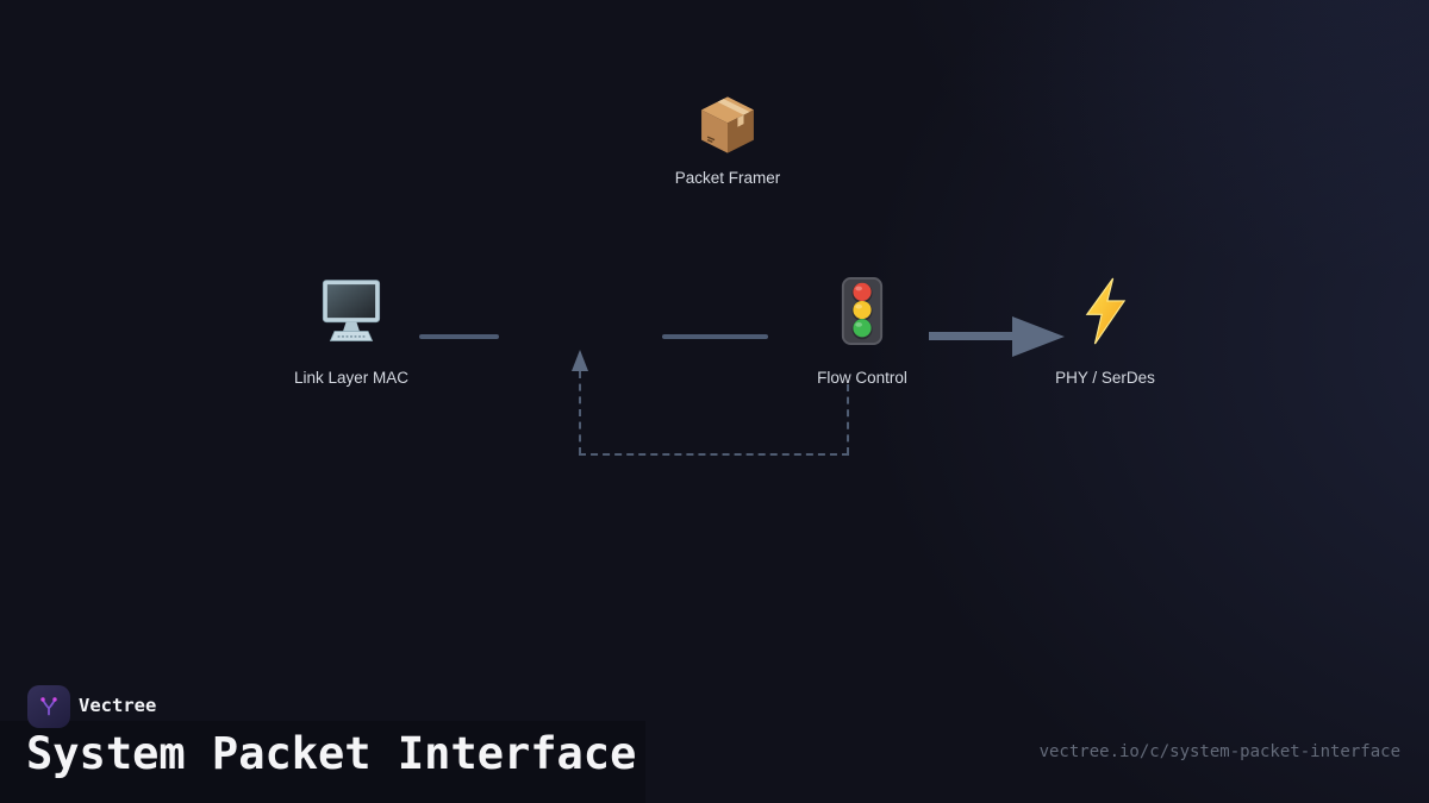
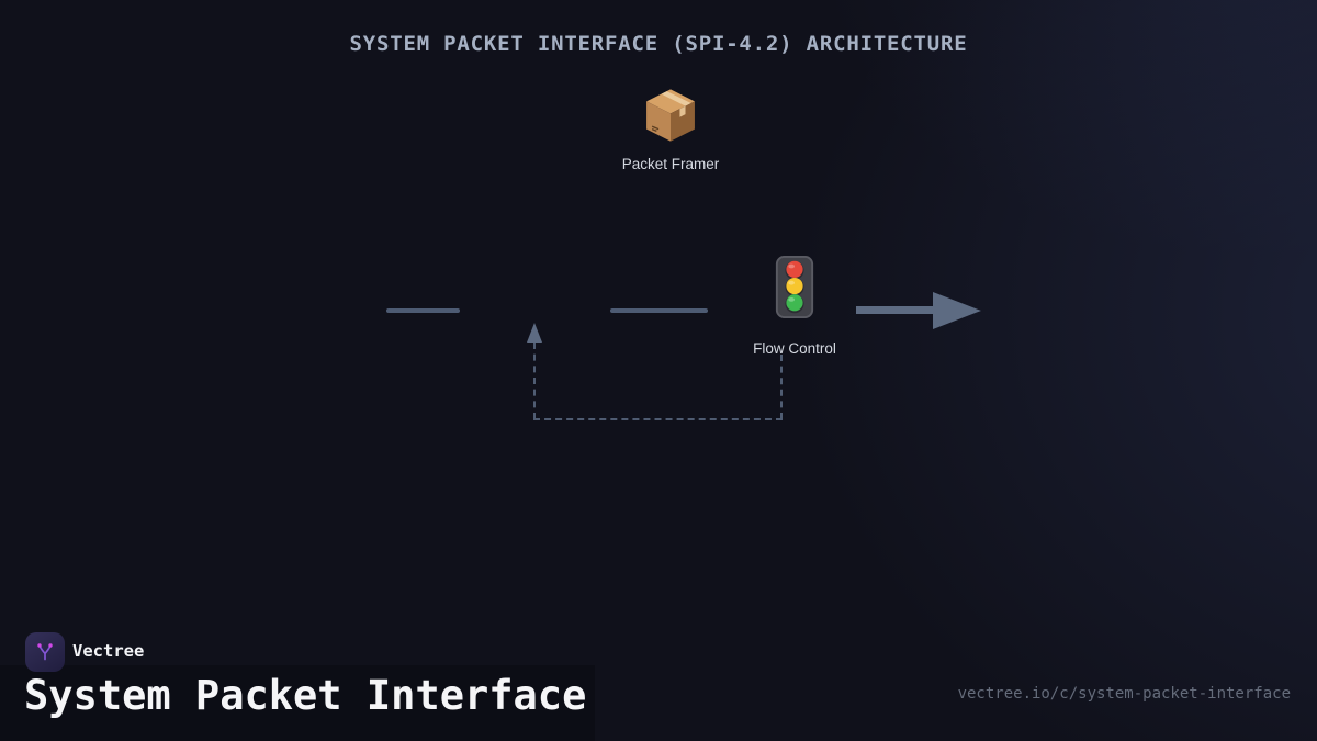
+ SYSTEM PACKET INTERFACE (SPI-4.2) ARCHITECTURE
  Packet Framer
- Link Layer MAC
  Flow Control
- PHY / SerDes
  Vectree
  System Packet Interface
  vectree.io/c/system-packet-interface
